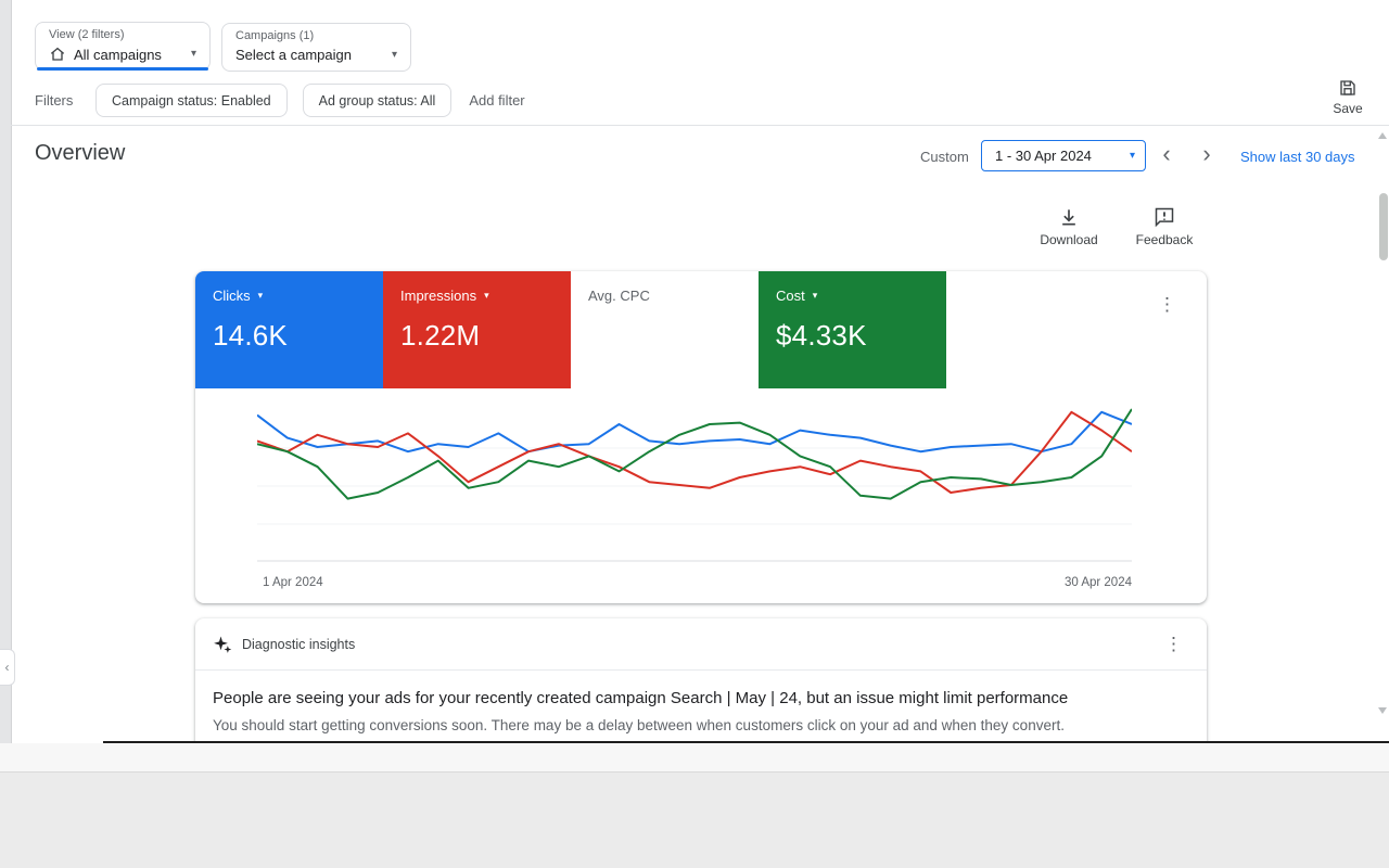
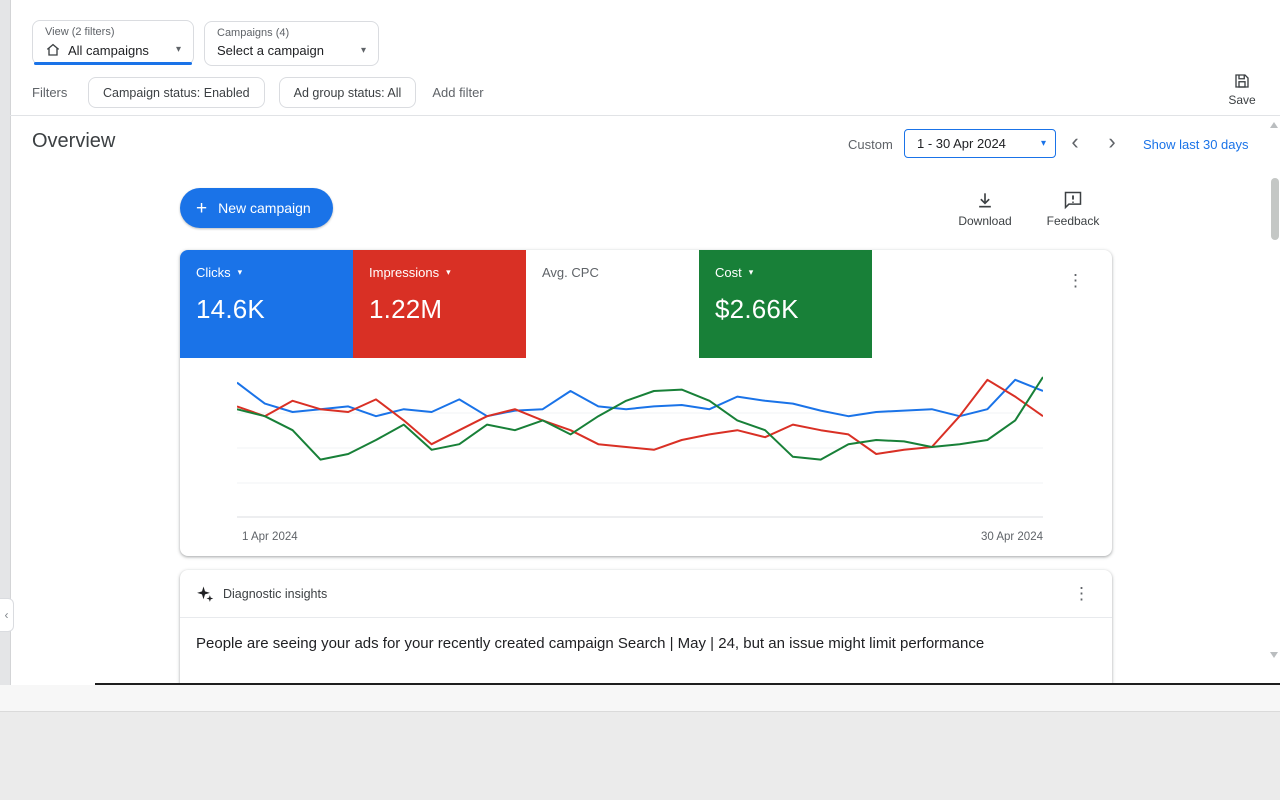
  ‹
  View (2 filters)
  All campaigns
  ▾
- Campaigns (1)
+ Campaigns (4)
  Select a campaign
  ▾
  Filters
  Campaign status: Enabled
  Ad group status: All
  Add filter
  Save
  Overview
  Custom
  1 - 30 Apr 2024
  ▾
  ‹
  ›
  Show last 30 days
+ +
+ New campaign
  Download
  Feedback
  Clicks
  ▾
  14.6K
  Impressions
  ▾
  1.22M
  Avg. CPC
  Cost
  ▾
- $4.33K
+ $2.66K
  ⋮
  1 Apr 2024
  30 Apr 2024
  Diagnostic insights
  ⋮
  People are seeing your ads for your recently created campaign Search | May | 24, but an issue might limit performance
- You should start getting conversions soon. There may be a delay between when customers click on your ad and when they convert.
